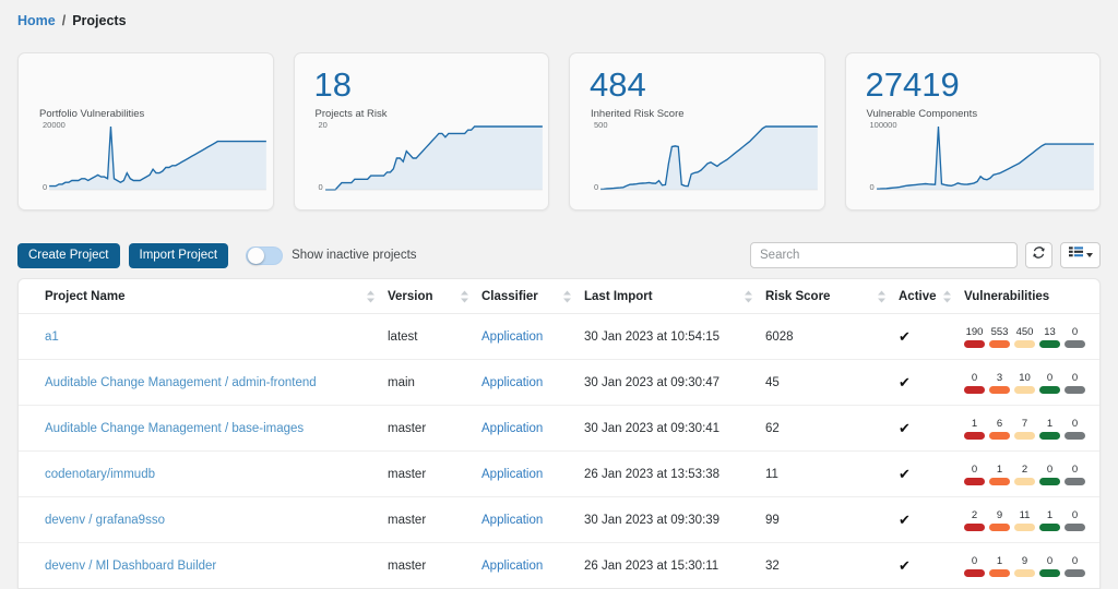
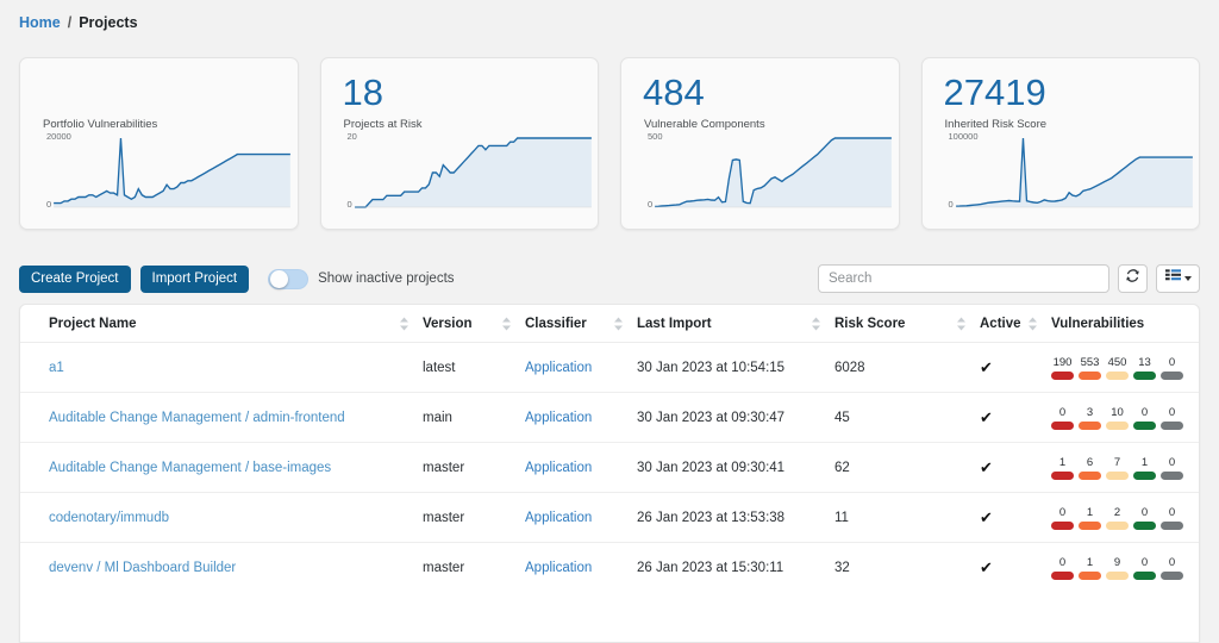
  Home
  /
  Projects
  Portfolio Vulnerabilities
  20000
  0
  18
  Projects at Risk
  20
  0
  484
- Inherited Risk Score
+ Vulnerable Components
  500
  0
  27419
- Vulnerable Components
+ Inherited Risk Score
  100000
  0
  Create Project
  Import Project
  Show inactive projects
  Search
  Project Name	Version	Classifier	Last Import	Risk Score	Active	Vulnerabilities
  a1	latest	Application	30 Jan 2023 at 10:54:15	6028	✔	190 553 450 13 0
  Auditable Change Management / admin-frontend	main	Application	30 Jan 2023 at 09:30:47	45	✔	0 3 10 0 0
  Auditable Change Management / base-images	master	Application	30 Jan 2023 at 09:30:41	62	✔	1 6 7 1 0
  codenotary/immudb	master	Application	26 Jan 2023 at 13:53:38	11	✔	0 1 2 0 0
- devenv / grafana9sso	master	Application	30 Jan 2023 at 09:30:39	99	✔	2 9 11 1 0
  devenv / Ml Dashboard Builder	master	Application	26 Jan 2023 at 15:30:11	32	✔	0 1 9 0 0
